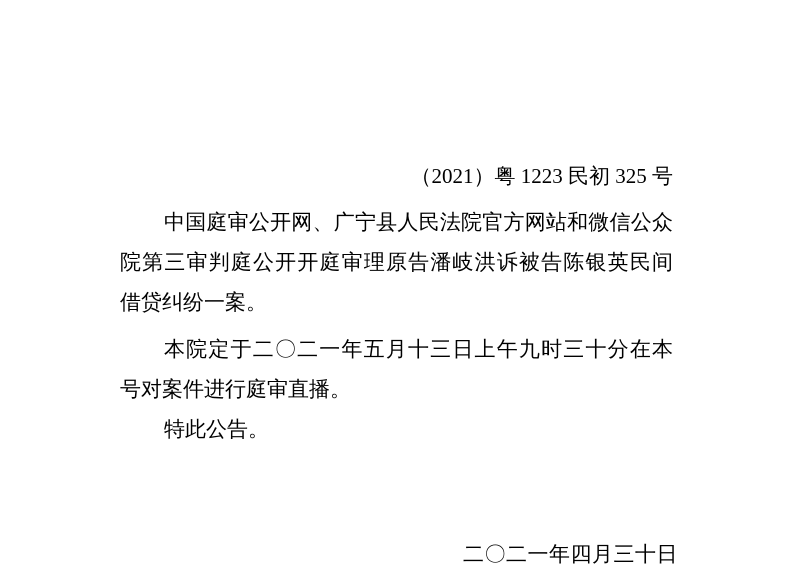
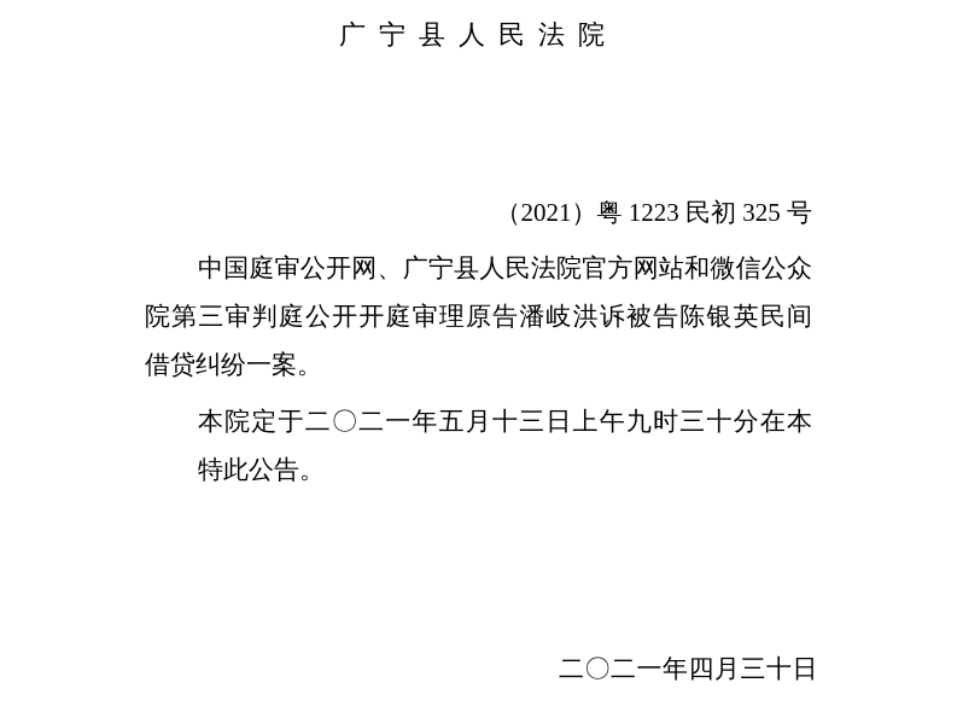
+ 广宁县人民法院
  （2021）粤 1223 民初 325 号
  中国庭审公开网、广宁县人民法院官方网站和微信公众
  院第三审判庭公开开庭审理原告潘岐洪诉被告陈银英民间
  借贷纠纷一案。
  本院定于二〇二一年五月十三日上午九时三十分在本
- 号对案件进行庭审直播。
  特此公告。
  二〇二一年四月三十日
